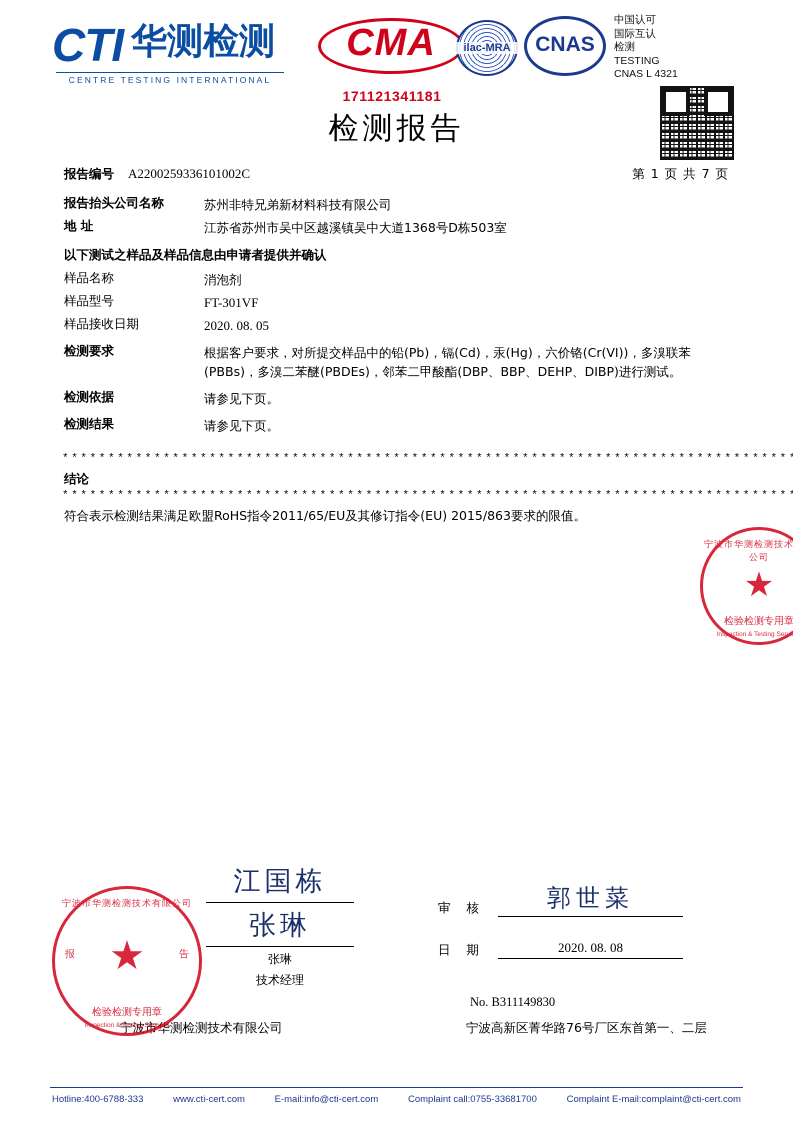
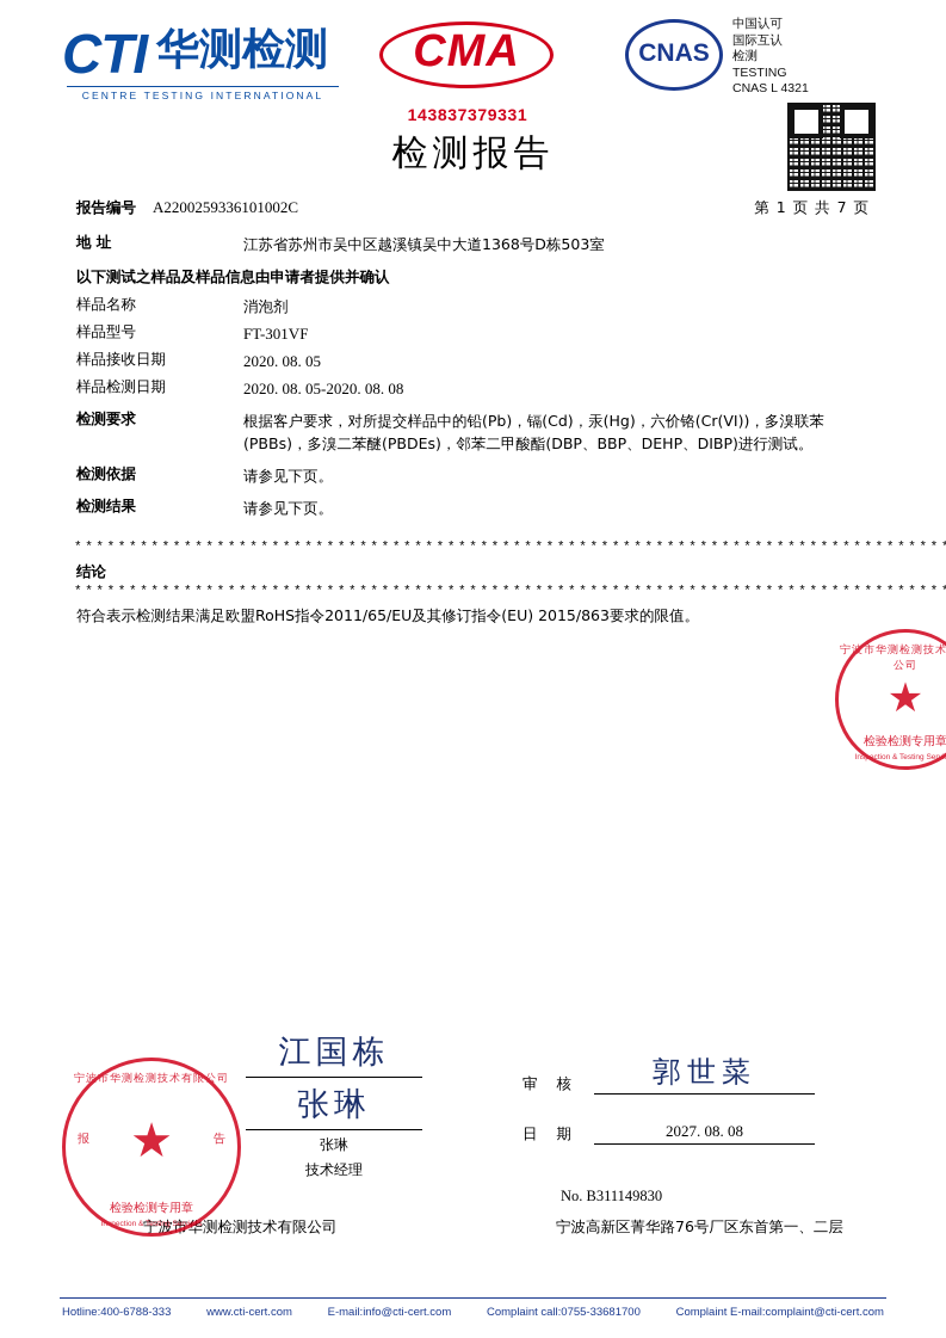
  CTI
  华测检测
  CENTRE TESTING INTERNATIONAL
  CMA
- 171121341181
+ 143837379331
- ilac-MRA
  CNAS
  中国认可
  国际互认
  检测
  TESTING
  CNAS L 4321
  检测报告
  报告编号
  A2200259336101002C
  第 1 页 共 7 页
- 报告抬头公司名称
- 苏州非特兄弟新材料科技有限公司
  地 址
  江苏省苏州市吴中区越溪镇吴中大道1368号D栋503室
  以下测试之样品及样品信息由申请者提供并确认
  样品名称
  消泡剂
  样品型号
  FT-301VF
  样品接收日期
  2020. 08. 05
+ 样品检测日期
+ 2020. 08. 05-2020. 08. 08
  检测要求
  根据客户要求，对所提交样品中的铅(Pb)，镉(Cd)，汞(Hg)，六价铬(Cr(VI))，多溴联苯(PBBs)，多溴二苯醚(PBDEs)，邻苯二甲酸酯(DBP、BBP、DEHP、DIBP)进行测试。
  检测依据
  请参见下页。
  检测结果
  请参见下页。
  *******************************************************************************
  结论
  *******************************************************************************
  符合表示检测结果满足欧盟RoHS指令2011/65/EU及其修订指令(EU) 2015/863要求的限值。
  宁波市华测检测技术公司
  ★
  检验检测专用章
  江国栋
  张琳
  张琳
  技术经理
  审 核
  郭世菜
  日 期
- 2020. 08. 08
+ 2027. 08. 08
  No. B311149830
  宁波市华测检测技术有限公司
  宁波高新区菁华路76号厂区东首第一、二层
  宁波市华测检测技术有限公司
  报
  告
  ★
  检验检测专用章
  Hotline:400-6788-333
  www.cti-cert.com
  E-mail:info@cti-cert.com
  Complaint call:0755-33681700
  Complaint E-mail:complaint@cti-cert.com
